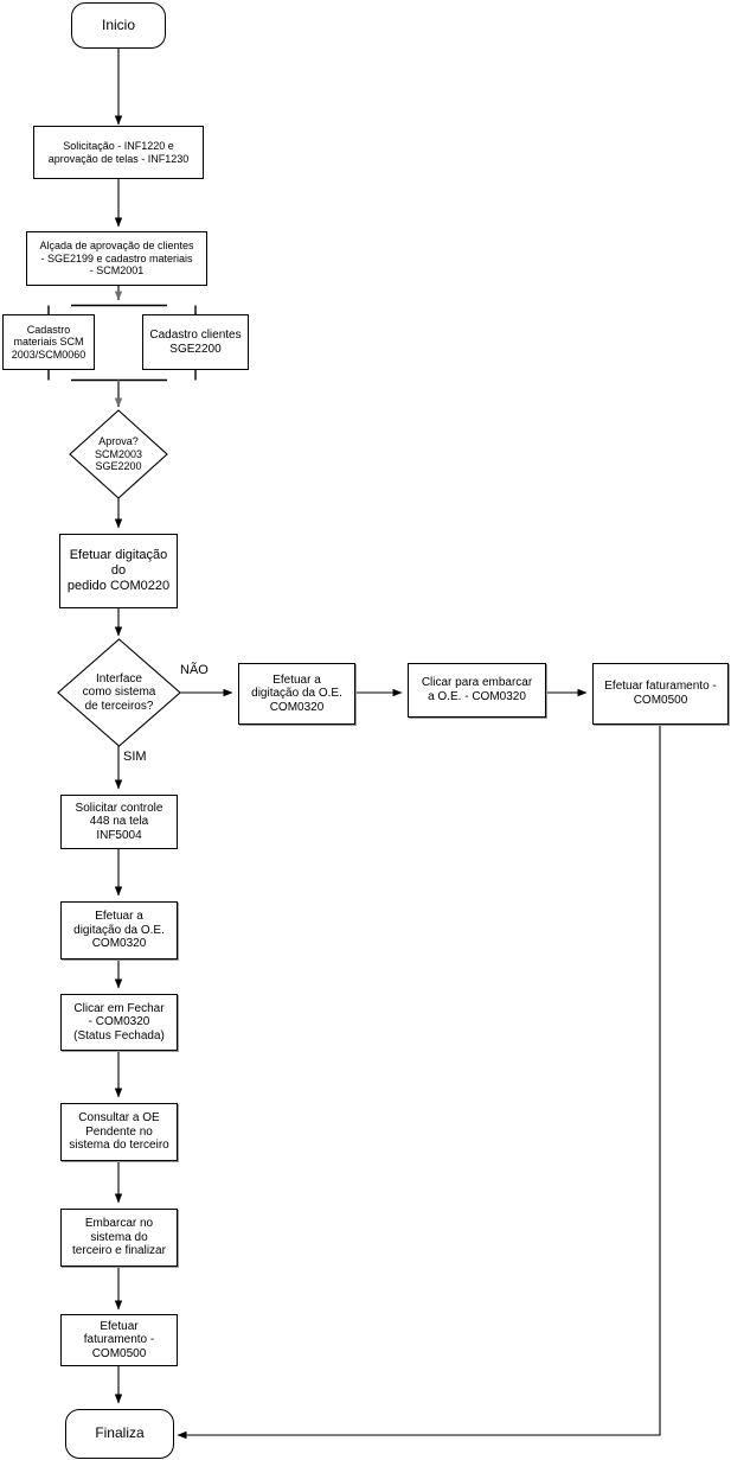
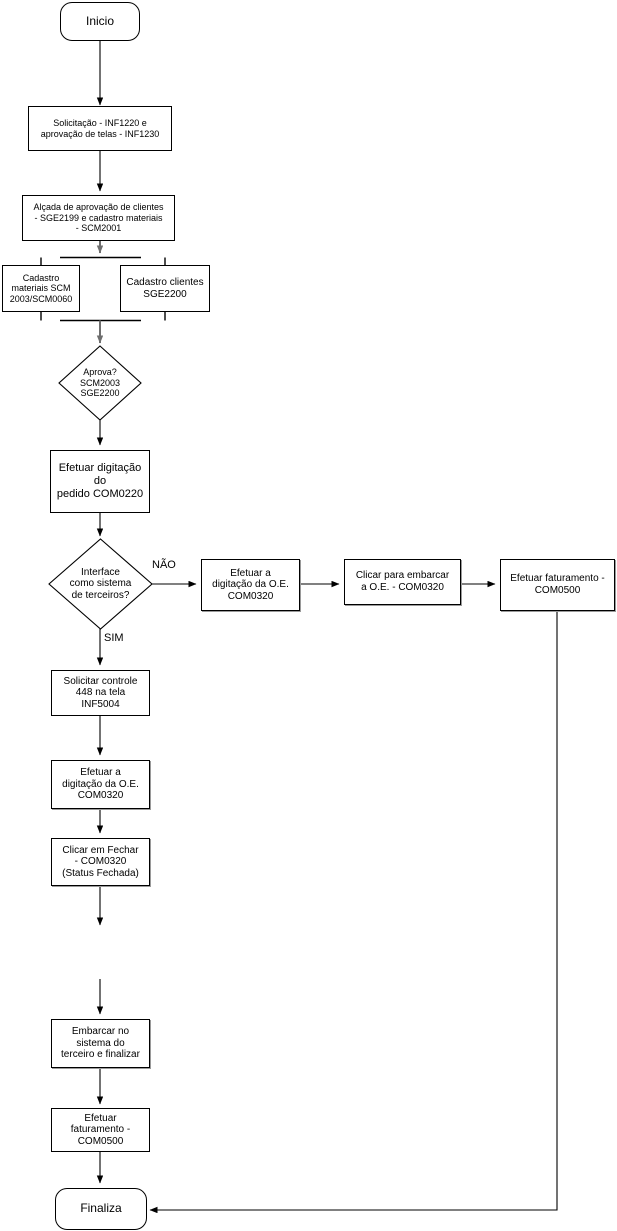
  Inicio
  Solicitação - INF1220 e
  aprovação de telas - INF1230
  Alçada de aprovação de clientes
  - SGE2199 e cadastro materiais
  - SCM2001
  Cadastro
  materiais SCM
  2003/SCM0060
  Cadastro clientes
  SGE2200
  Aprova?
  SCM2003
  SGE2200
  Efetuar digitação
  do
  pedido COM0220
  Interface
  como sistema
  de terceiros?
  NÃO
  SIM
  Efetuar a
  digitação da O.E.
  COM0320
  Clicar para embarcar
  a O.E. - COM0320
  Efetuar faturamento -
  COM0500
  Solicitar controle
  448 na tela
  INF5004
  Efetuar a
  digitação da O.E.
  COM0320
  Clicar em Fechar
  - COM0320
  (Status Fechada)
- Consultar a OE
- Pendente no
- sistema do terceiro
  Embarcar no
  sistema do
  terceiro e finalizar
  Efetuar
  faturamento -
  COM0500
  Finaliza
